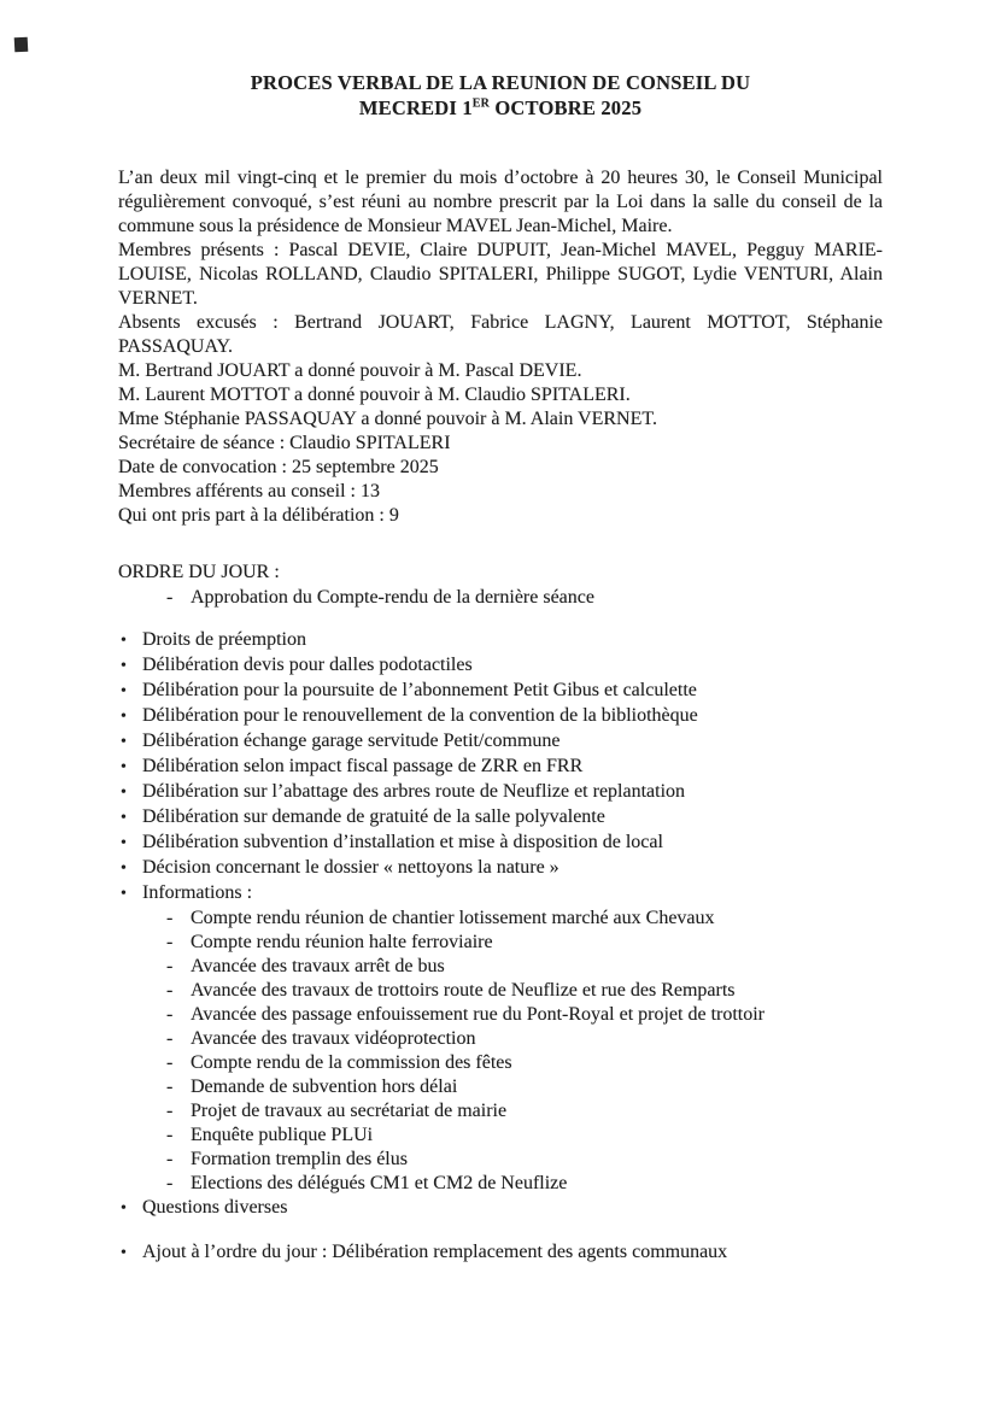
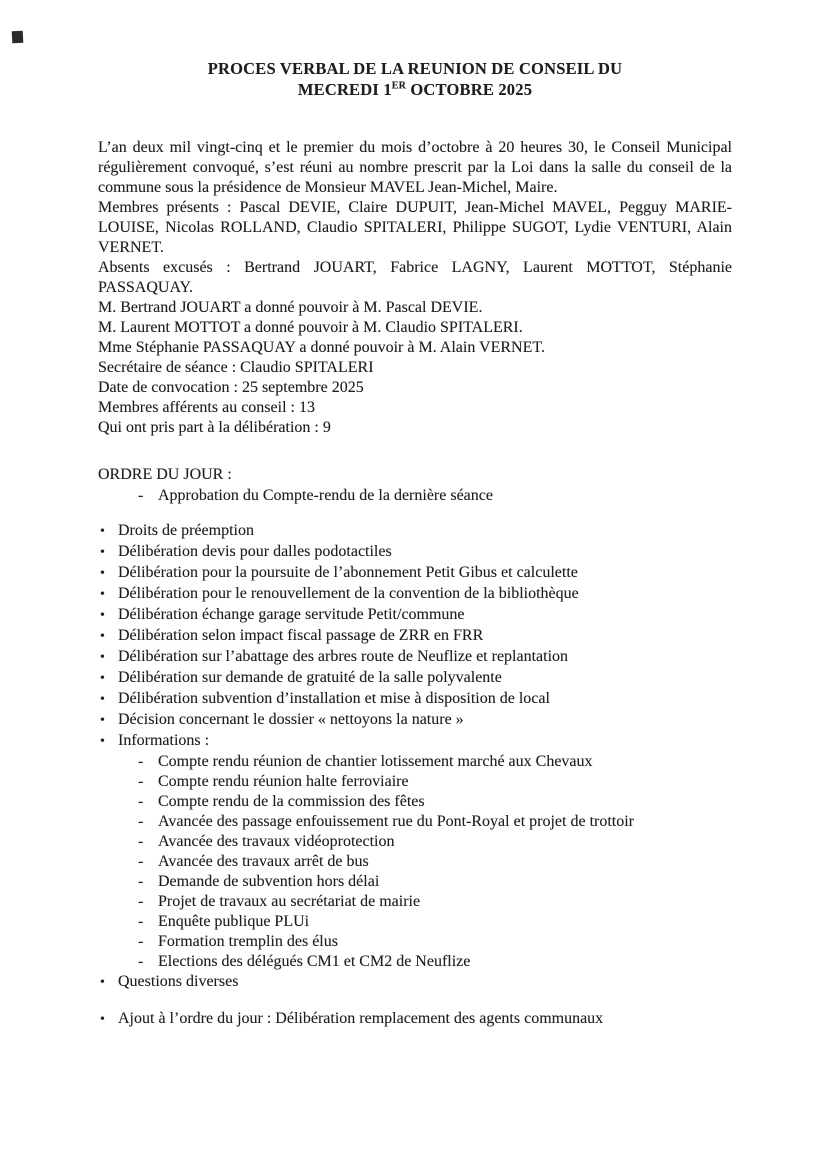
  PROCES VERBAL DE LA REUNION DE CONSEIL DU
  MECREDI 1ER OCTOBRE 2025
  L’an deux mil vingt-cinq et le premier du mois d’octobre à 20 heures 30, le Conseil Municipal régulièrement convoqué, s’est réuni au nombre prescrit par la Loi dans la salle du conseil de la commune sous la présidence de Monsieur MAVEL Jean-Michel, Maire.
  Membres présents : Pascal DEVIE, Claire DUPUIT, Jean-Michel MAVEL, Pegguy MARIE-LOUISE, Nicolas ROLLAND, Claudio SPITALERI, Philippe SUGOT, Lydie VENTURI, Alain VERNET.
  Absents excusés : Bertrand JOUART, Fabrice LAGNY, Laurent MOTTOT, Stéphanie PASSAQUAY.
  M. Bertrand JOUART a donné pouvoir à M. Pascal DEVIE.
  M. Laurent MOTTOT a donné pouvoir à M. Claudio SPITALERI.
  Mme Stéphanie PASSAQUAY a donné pouvoir à M. Alain VERNET.
  Secrétaire de séance : Claudio SPITALERI
  Date de convocation : 25 septembre 2025
  Membres afférents au conseil : 13
  Qui ont pris part à la délibération : 9
  ORDRE DU JOUR :
  Approbation du Compte-rendu de la dernière séance
  Droits de préemption
  Délibération devis pour dalles podotactiles
  Délibération pour la poursuite de l’abonnement Petit Gibus et calculette
  Délibération pour le renouvellement de la convention de la bibliothèque
  Délibération échange garage servitude Petit/commune
  Délibération selon impact fiscal passage de ZRR en FRR
  Délibération sur l’abattage des arbres route de Neuflize et replantation
  Délibération sur demande de gratuité de la salle polyvalente
  Délibération subvention d’installation et mise à disposition de local
  Décision concernant le dossier « nettoyons la nature »
  Informations :
  Compte rendu réunion de chantier lotissement marché aux Chevaux
  Compte rendu réunion halte ferroviaire
- Avancée des travaux arrêt de bus
+ Compte rendu de la commission des fêtes
- Avancée des travaux de trottoirs route de Neuflize et rue des Remparts
  Avancée des passage enfouissement rue du Pont-Royal et projet de trottoir
  Avancée des travaux vidéoprotection
- Compte rendu de la commission des fêtes
+ Avancée des travaux arrêt de bus
  Demande de subvention hors délai
  Projet de travaux au secrétariat de mairie
  Enquête publique PLUi
  Formation tremplin des élus
  Elections des délégués CM1 et CM2 de Neuflize
  Questions diverses
  Ajout à l’ordre du jour : Délibération remplacement des agents communaux
